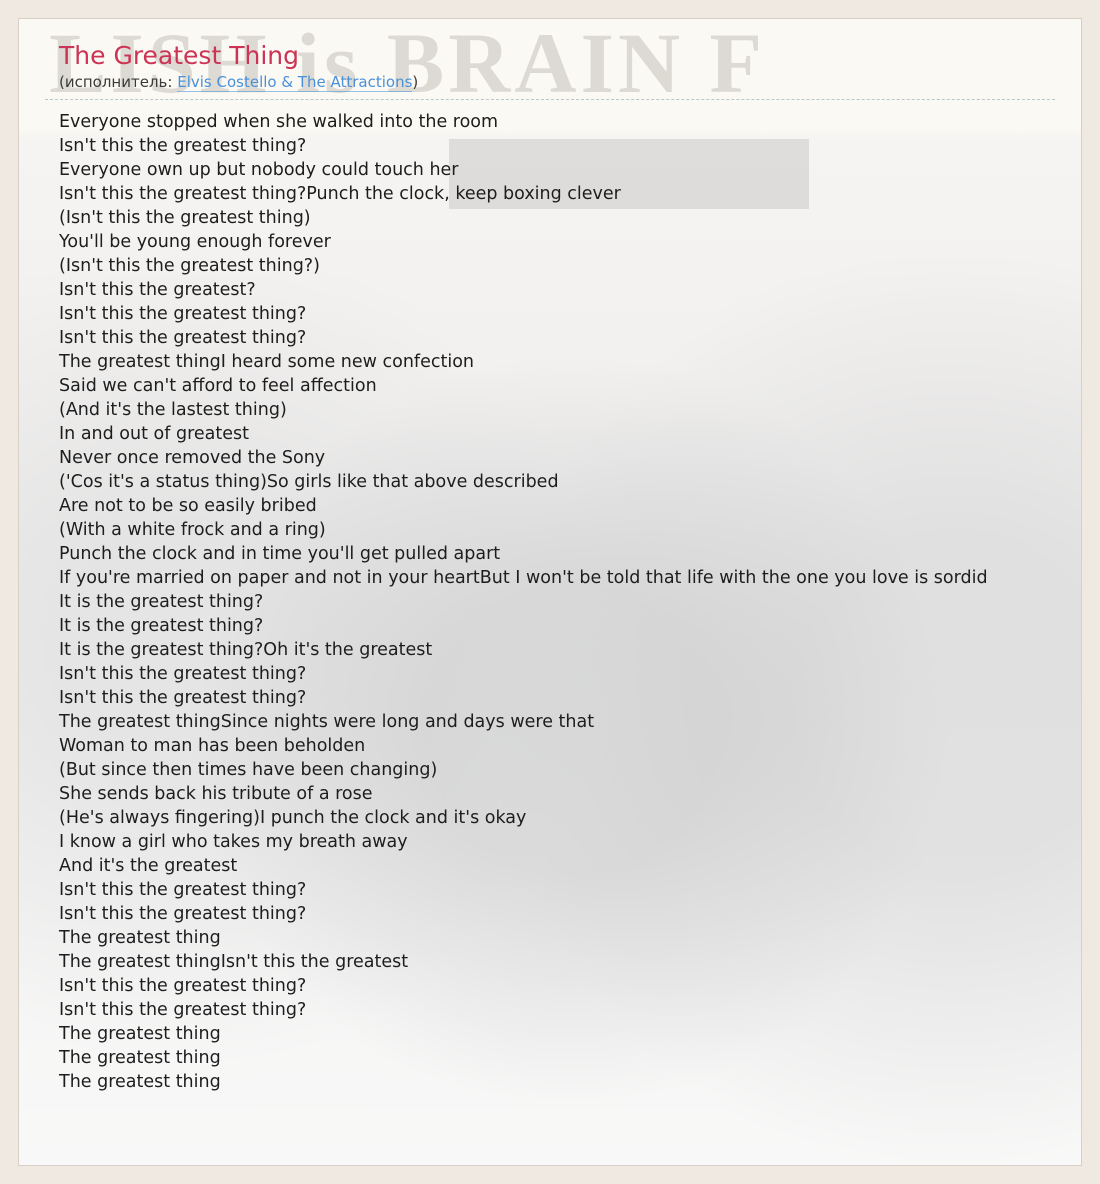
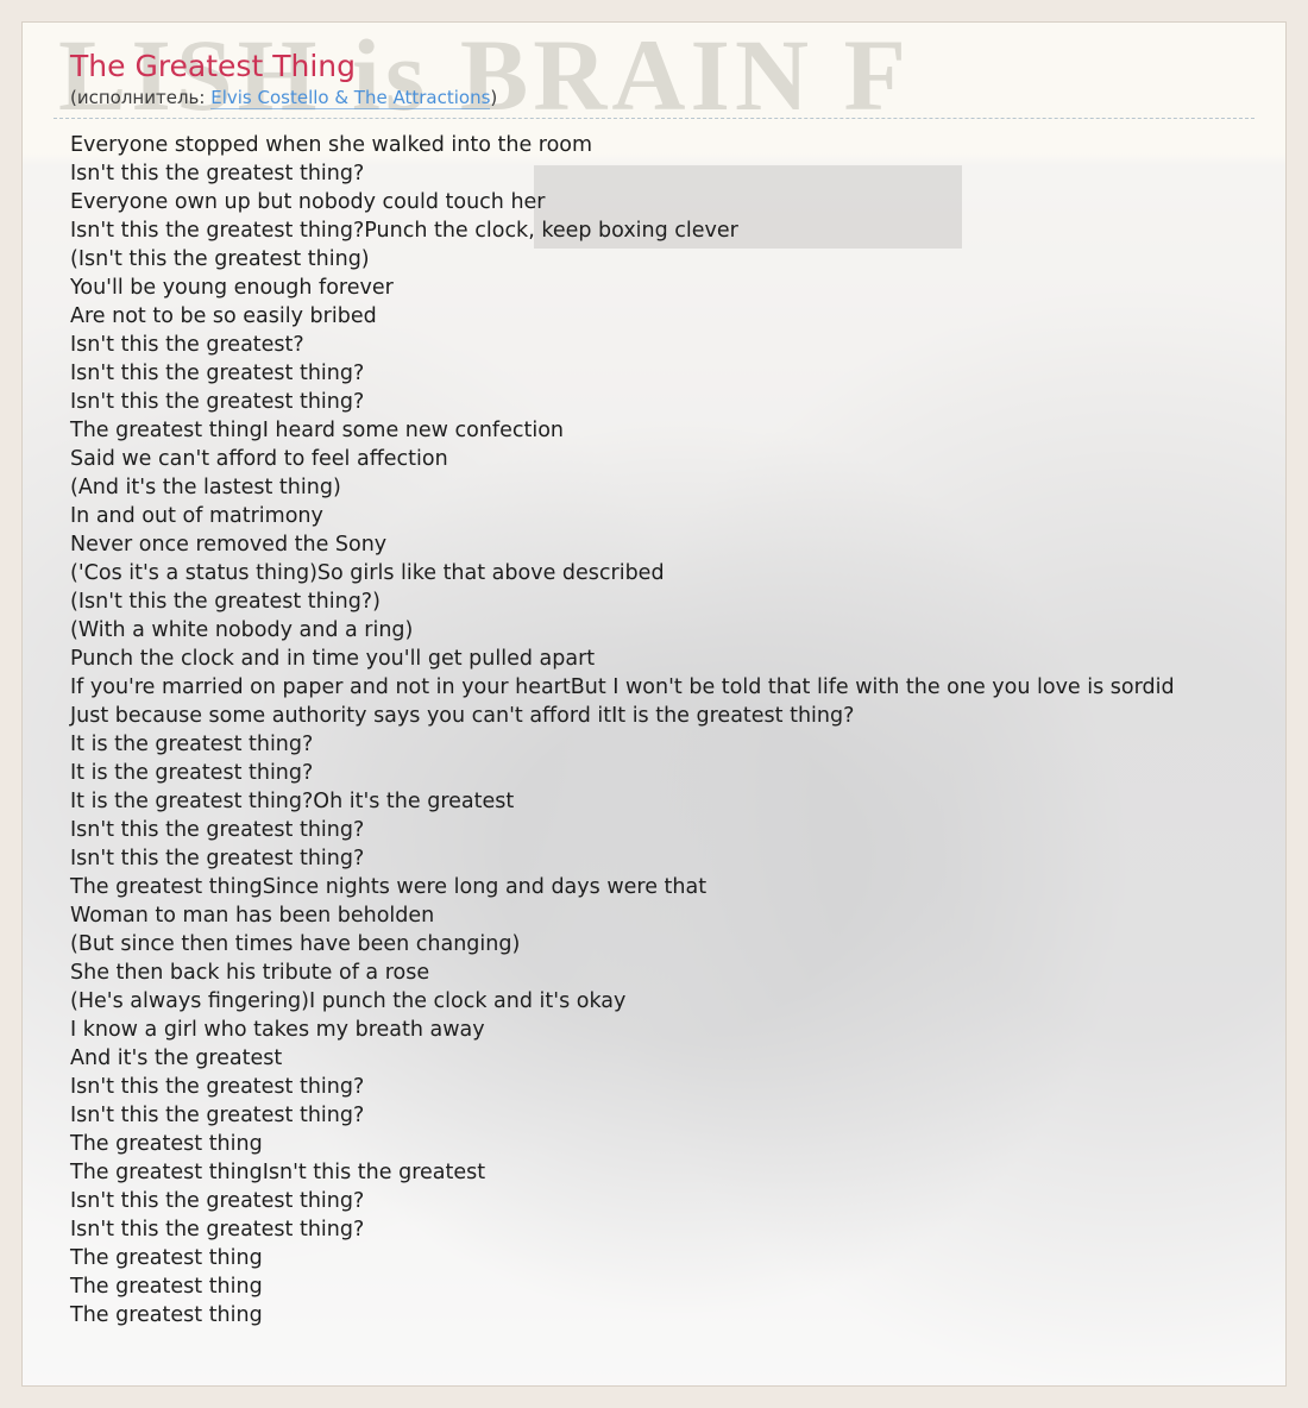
  LISH is BRAIN F
  The Greatest Thing
  (исполнитель: Elvis Costello & The Attractions)
  Everyone stopped when she walked into the room
  Isn't this the greatest thing?
  Everyone own up but nobody could touch her
  Isn't this the greatest thing?Punch the clock, keep boxing clever
  (Isn't this the greatest thing)
  You'll be young enough forever
- (Isn't this the greatest thing?)
+ Are not to be so easily bribed
  Isn't this the greatest?
  Isn't this the greatest thing?
  Isn't this the greatest thing?
  The greatest thingI heard some new confection
  Said we can't afford to feel affection
  (And it's the lastest thing)
- In and out of greatest
+ In and out of matrimony
  Never once removed the Sony
  ('Cos it's a status thing)So girls like that above described
- Are not to be so easily bribed
+ (Isn't this the greatest thing?)
- (With a white frock and a ring)
+ (With a white nobody and a ring)
  Punch the clock and in time you'll get pulled apart
  If you're married on paper and not in your heartBut I won't be told that life with the one you love is sordid
+ Just because some authority says you can't afford itIt is the greatest thing?
  It is the greatest thing?
  It is the greatest thing?
  It is the greatest thing?Oh it's the greatest
  Isn't this the greatest thing?
  Isn't this the greatest thing?
  The greatest thingSince nights were long and days were that
  Woman to man has been beholden
  (But since then times have been changing)
- She sends back his tribute of a rose
+ She then back his tribute of a rose
  (He's always fingering)I punch the clock and it's okay
  I know a girl who takes my breath away
  And it's the greatest
  Isn't this the greatest thing?
  Isn't this the greatest thing?
  The greatest thing
  The greatest thingIsn't this the greatest
  Isn't this the greatest thing?
  Isn't this the greatest thing?
  The greatest thing
  The greatest thing
  The greatest thing
